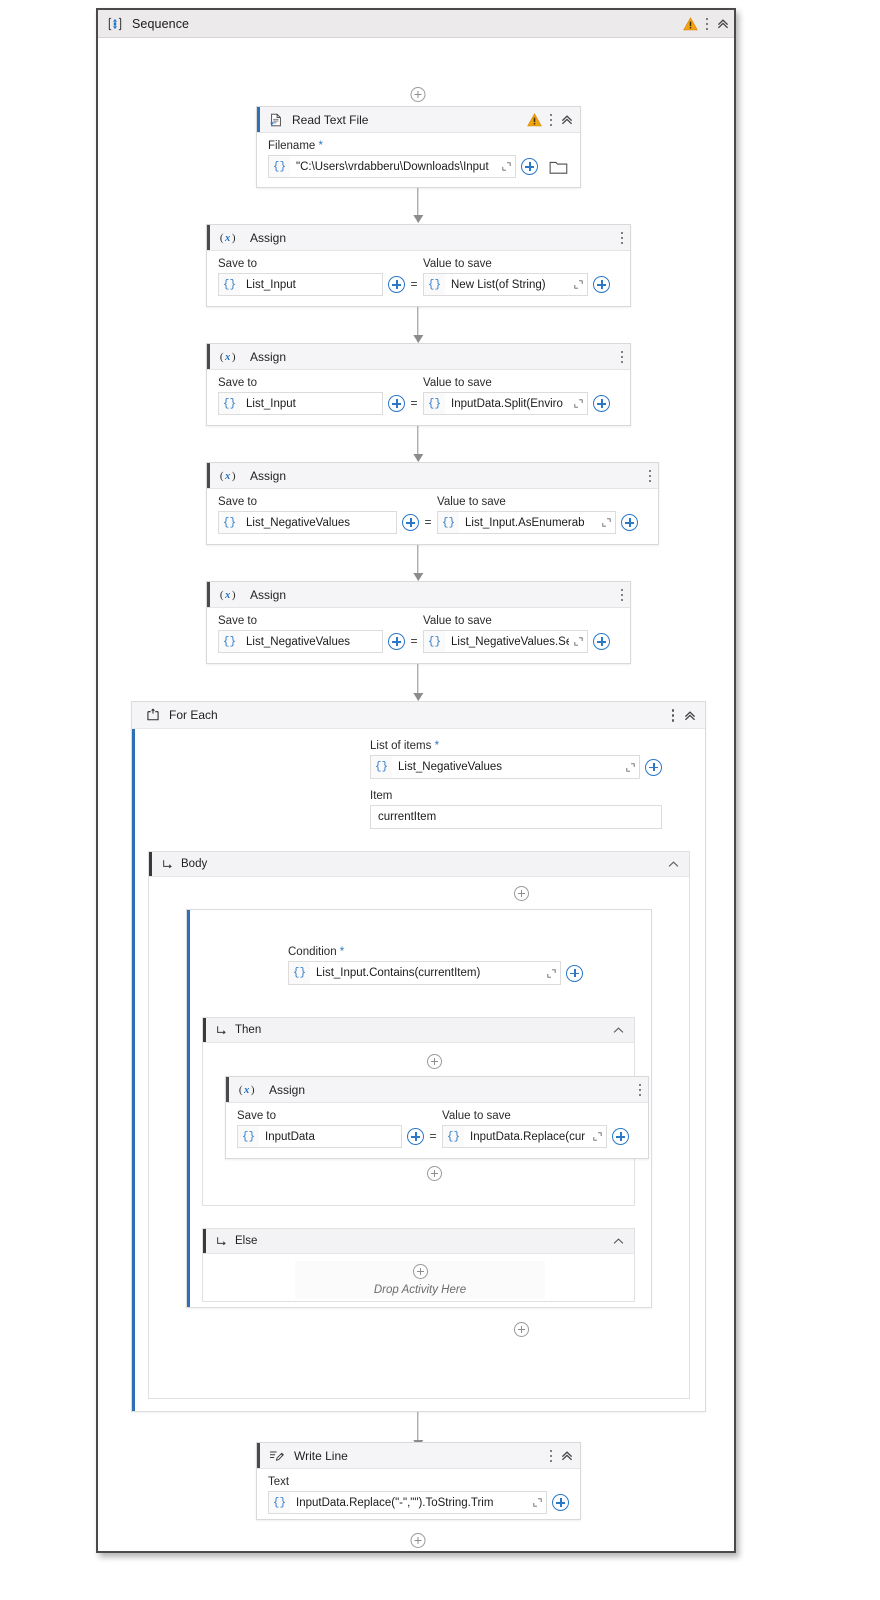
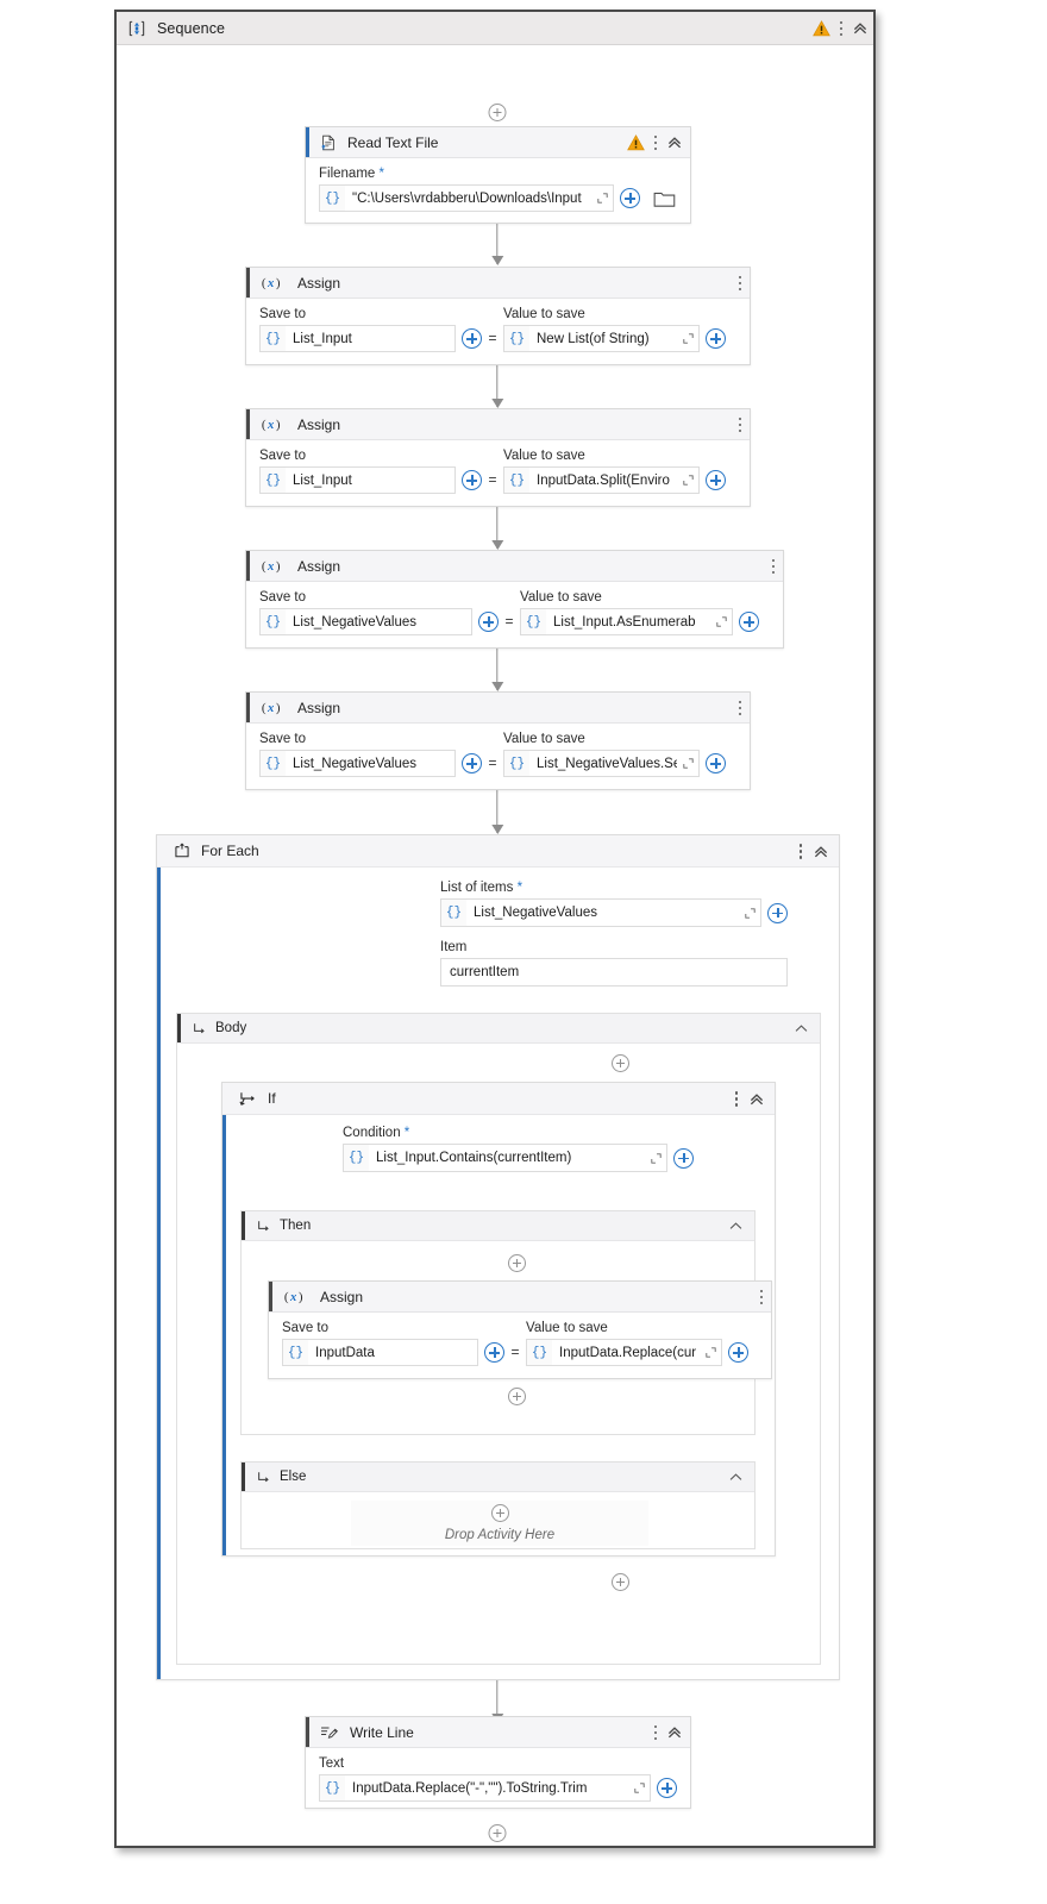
  Sequence
  Read Text File
  Filename *
  {}
  "C:\Users\vrdabberu\Downloads\Input
  (
  x
  )
  Assign
  Save to
  {}
  List_Input
  =
  Value to save
  {}
  New List(of String)
  (
  x
  )
  Assign
  Save to
  {}
  List_Input
  =
  Value to save
  {}
  InputData.Split(Enviro
  (
  x
  )
  Assign
  Save to
  {}
  List_NegativeValues
  =
  Value to save
  {}
  List_Input.AsEnumerab
  (
  x
  )
  Assign
  Save to
  {}
  List_NegativeValues
  =
  Value to save
  {}
  List_NegativeValues.S
  For Each
  List of items *
  {}
  List_NegativeValues
  Item
  currentItem
  Body
+ If
  Condition *
  {}
  List_Input.Contains(currentItem)
  Then
  (
  x
  )
  Assign
  Save to
  {}
  InputData
  =
  Value to save
  {}
  InputData.Replace(cur
  Else
  Drop Activity Here
  Write Line
  Text
  {}
  InputData.Replace("-","").ToString.Trim
